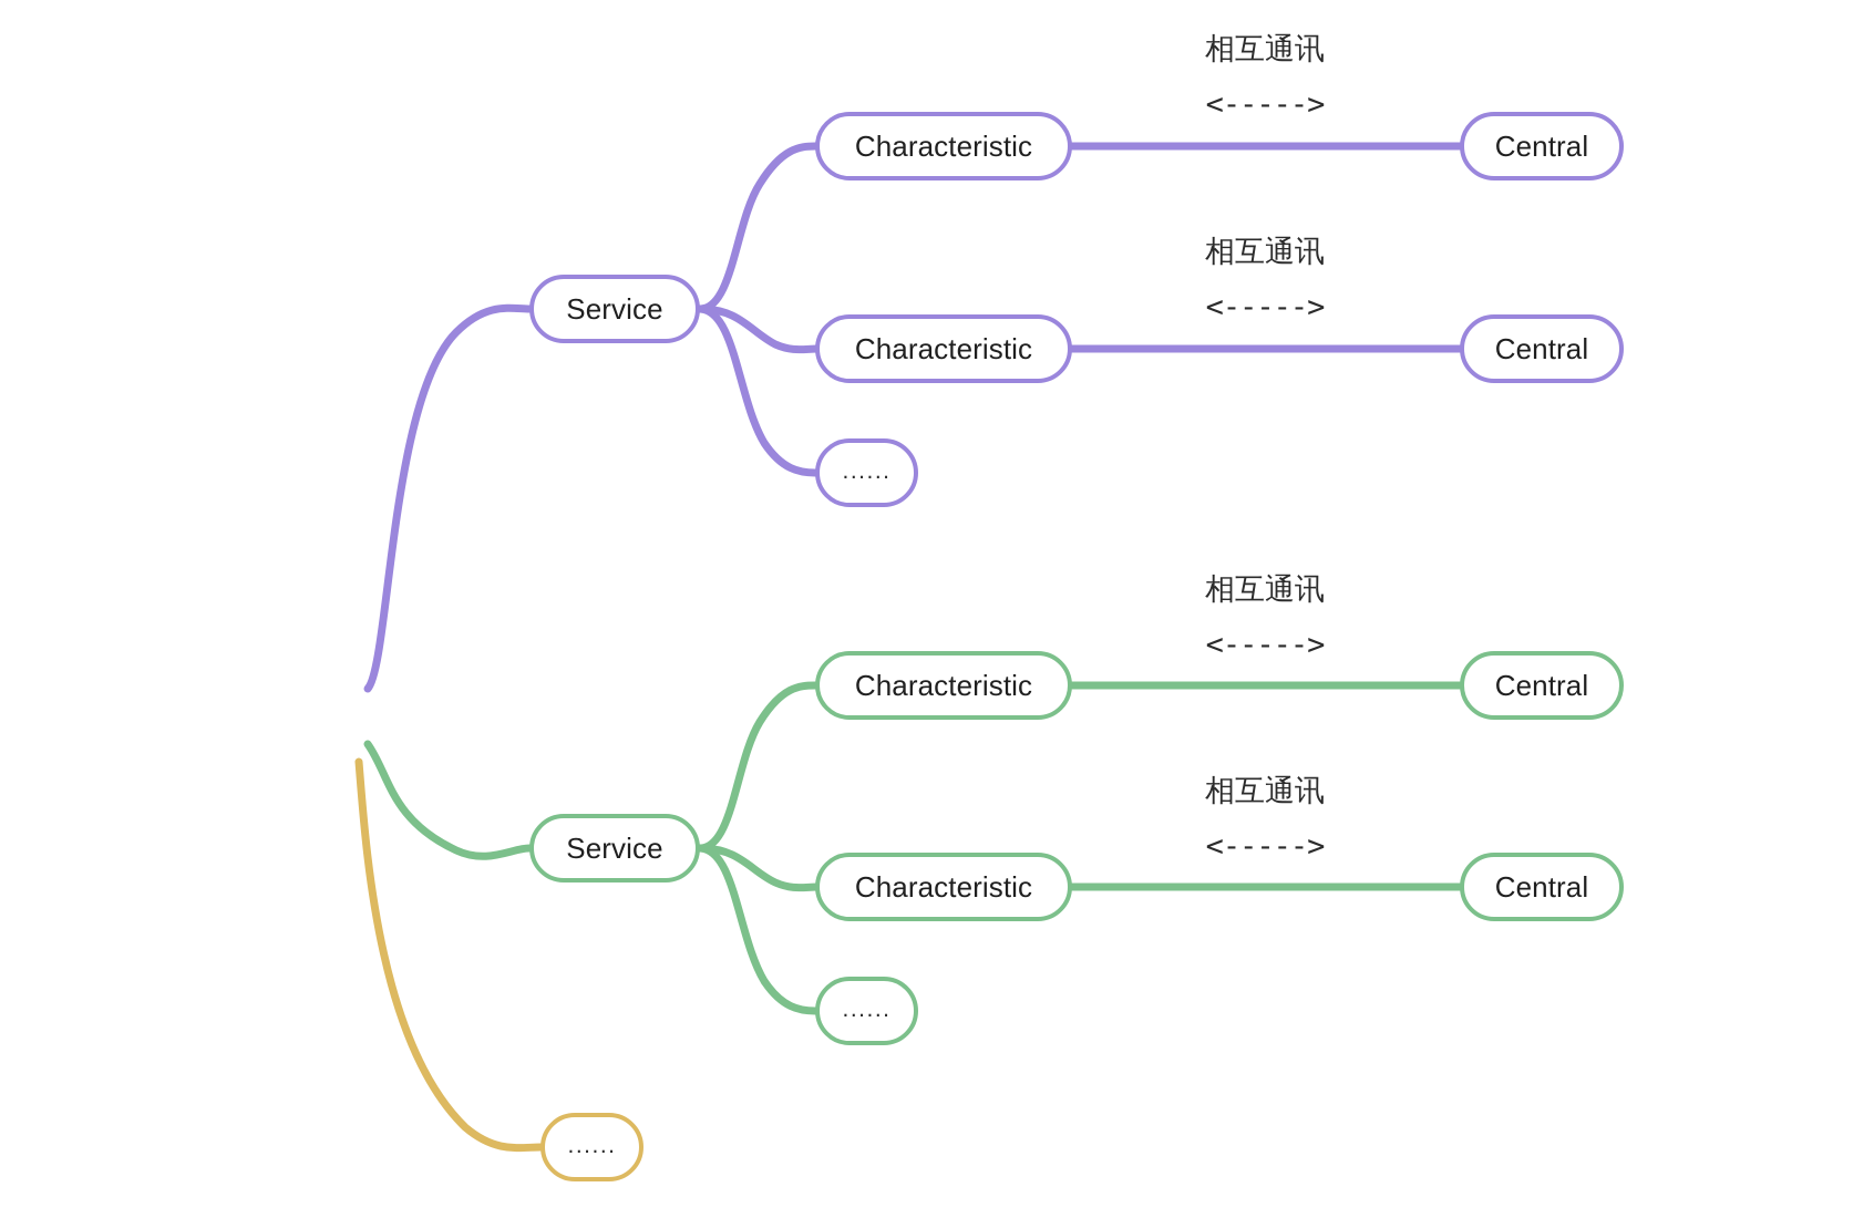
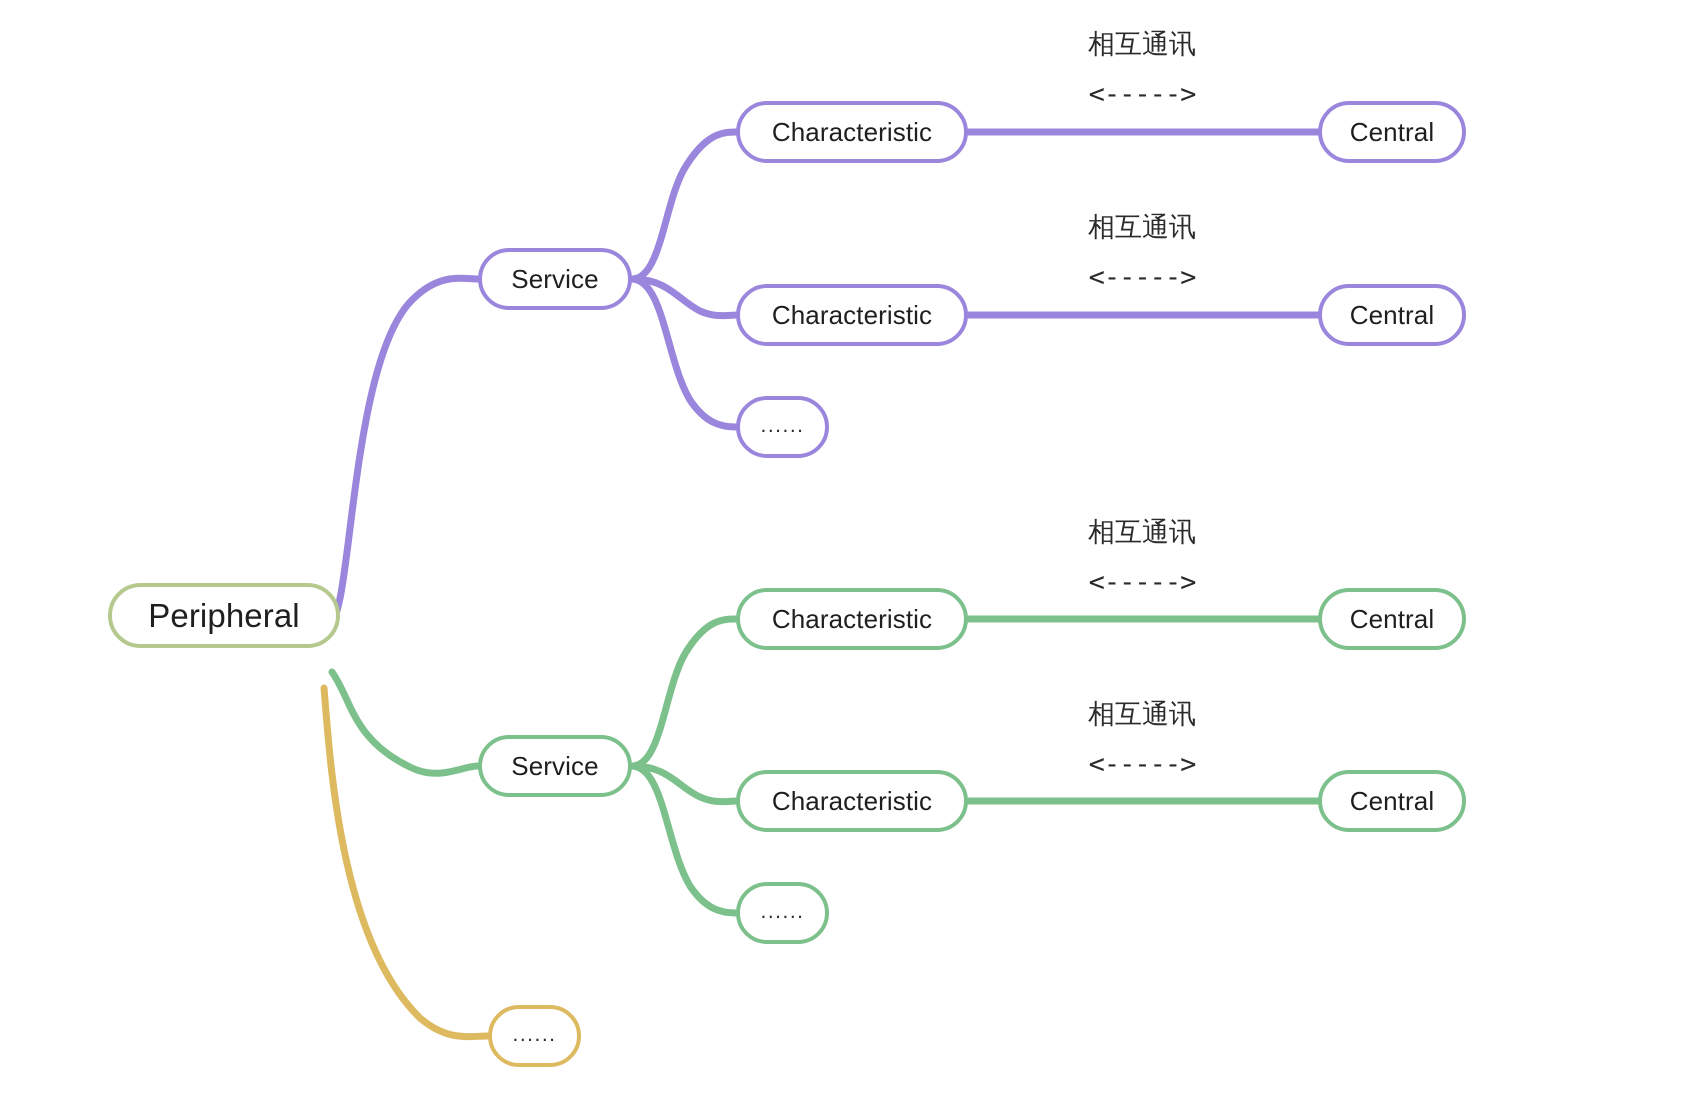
+ Peripheral
  Service
  Characteristic
  Characteristic
  ......
  Central
  Central
  相互通讯
  <----->
  相互通讯
  <----->
  Service
  Characteristic
  Characteristic
  ......
  Central
  Central
  相互通讯
  <----->
  相互通讯
  <----->
  ......
